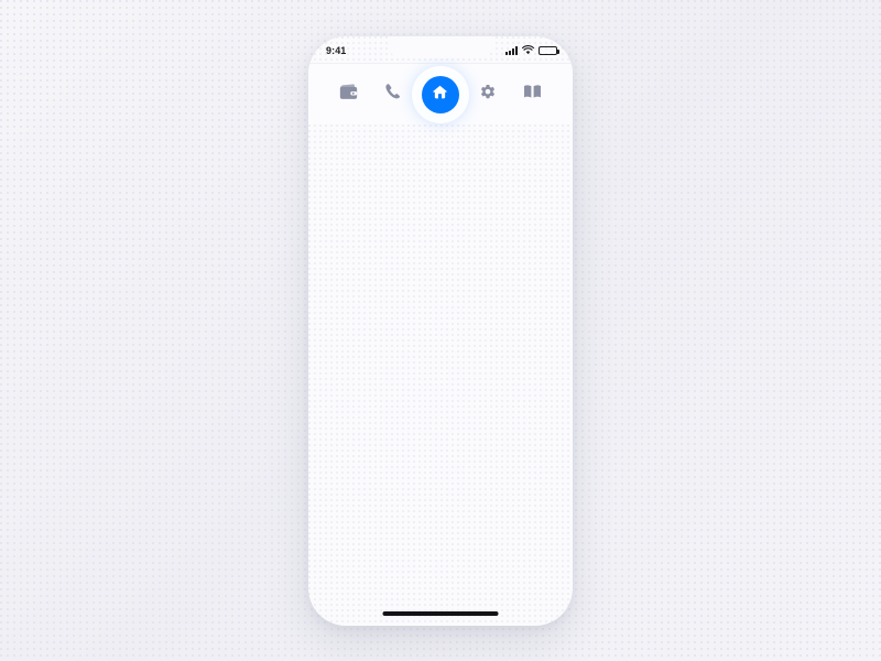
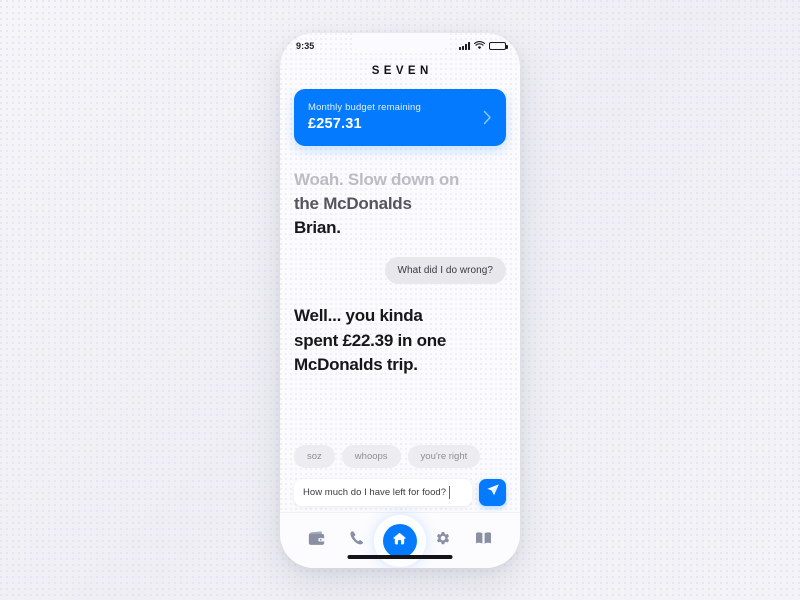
- 9:41
+ 9:35
+ SEVEN
+ Monthly budget remaining
+ £257.31
+ Woah. Slow down on
+ the McDonalds
+ Brian.
+ What did I do wrong?
+ Well... you kinda
+ spent £22.39 in one
+ McDonalds trip.
+ soz
+ whoops
+ you're right
+ How much do I have left for food?
